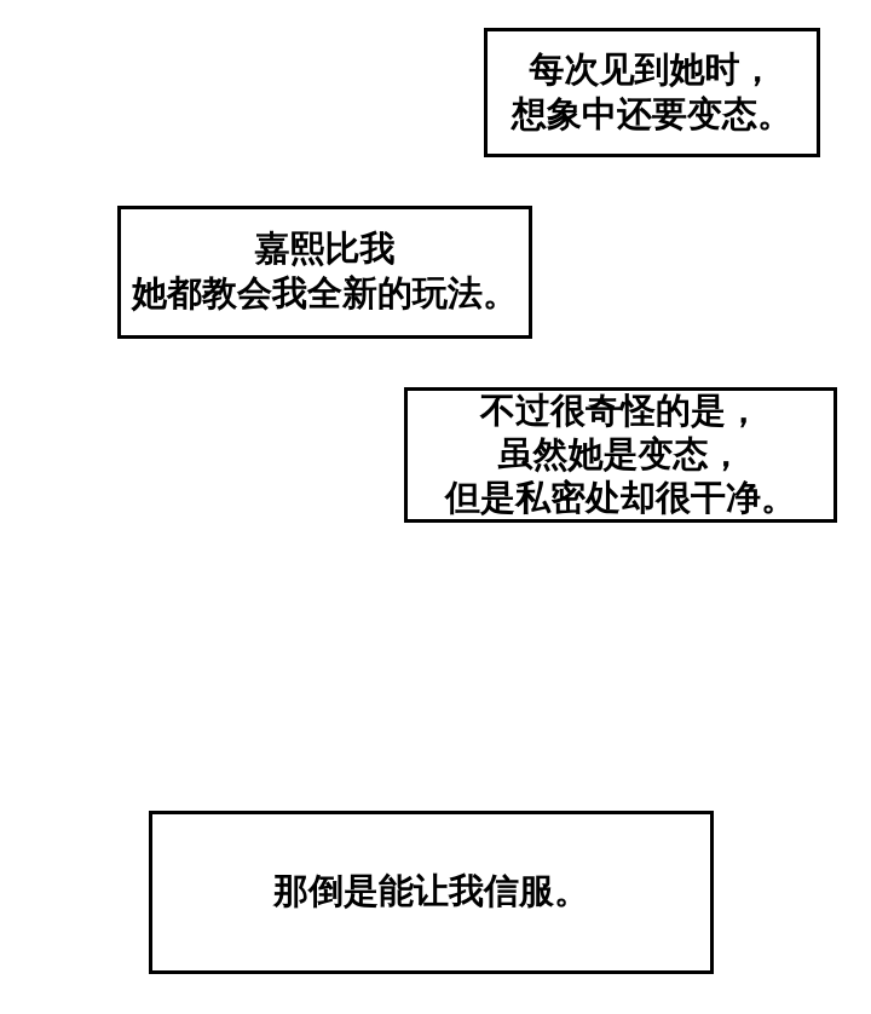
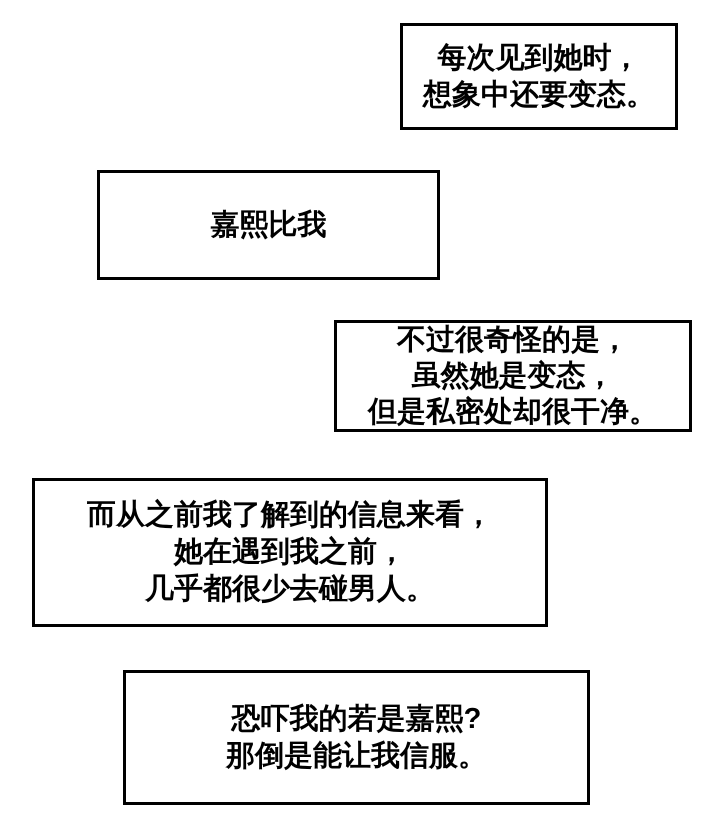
  每次见到她时，
  想象中还要变态。
  嘉熙比我
- 她都教会我全新的玩法。
  不过很奇怪的是，
  虽然她是变态，
  但是私密处却很干净。
+ 而从之前我了解到的信息来看，
+ 她在遇到我之前，
+ 几乎都很少去碰男人。
+ 恐吓我的若是嘉熙?
  那倒是能让我信服。
